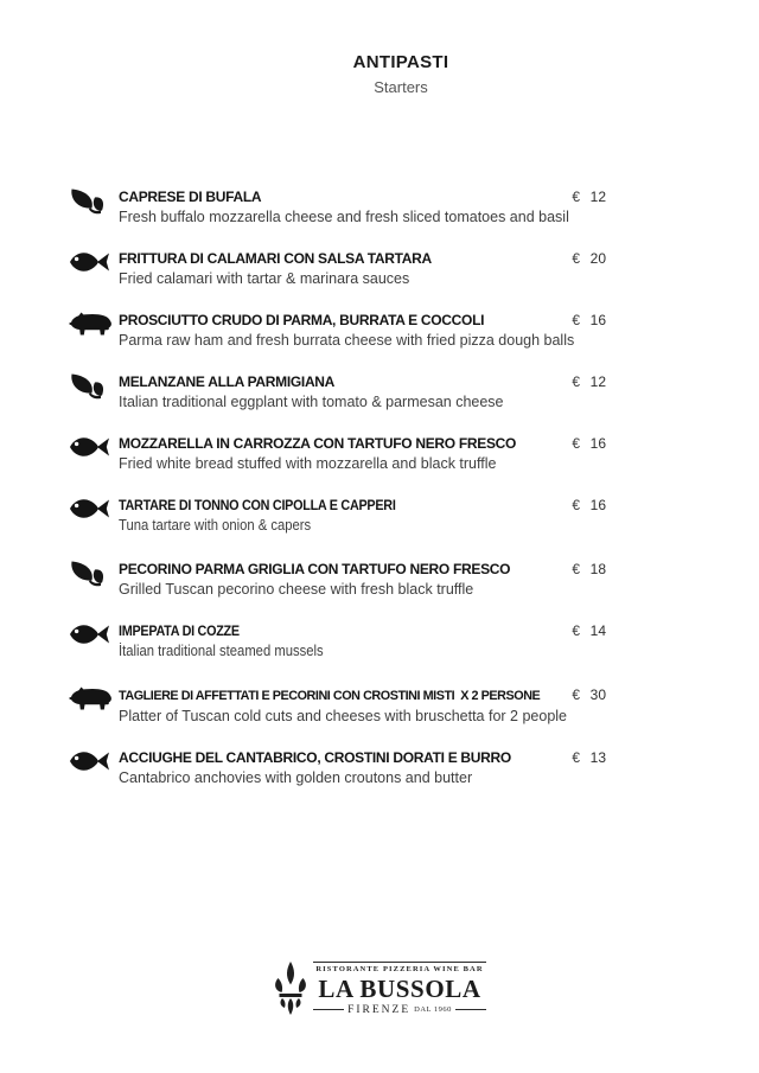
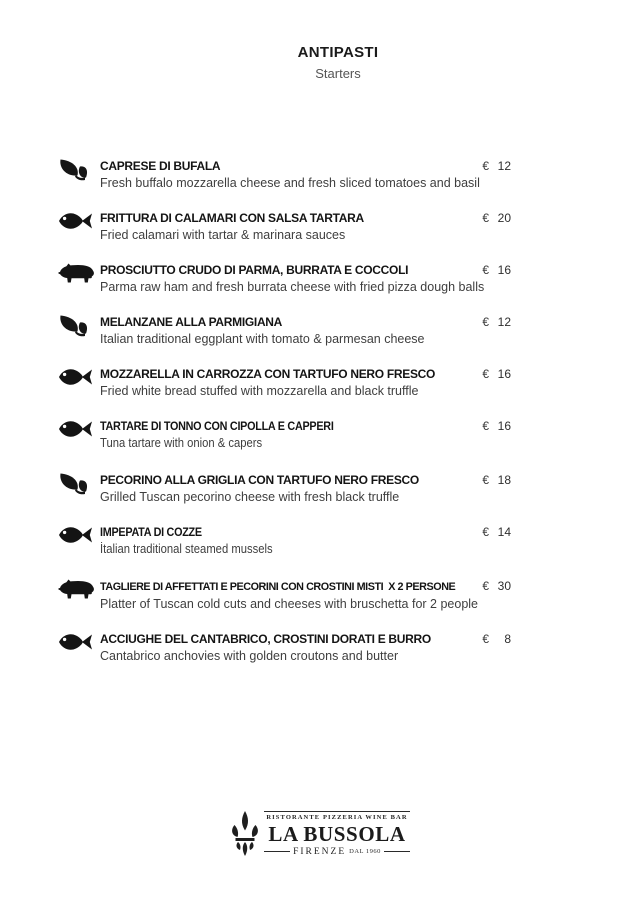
  ANTIPASTI
  Starters
  CAPRESE DI BUFALA
  €
  12
  Fresh buffalo mozzarella cheese and fresh sliced tomatoes and basil
  FRITTURA DI CALAMARI CON SALSA TARTARA
  €
  20
  Fried calamari with tartar & marinara sauces
  PROSCIUTTO CRUDO DI PARMA, BURRATA E COCCOLI
  €
  16
  Parma raw ham and fresh burrata cheese with fried pizza dough balls
  MELANZANE ALLA PARMIGIANA
  €
  12
  Italian traditional eggplant with tomato & parmesan cheese
  MOZZARELLA IN CARROZZA CON TARTUFO NERO FRESCO
  €
  16
  Fried white bread stuffed with mozzarella and black truffle
  TARTARE DI TONNO CON CIPOLLA E CAPPERI
  €
  16
  Tuna tartare with onion & capers
- PECORINO PARMA GRIGLIA CON TARTUFO NERO FRESCO
+ PECORINO ALLA GRIGLIA CON TARTUFO NERO FRESCO
  €
  18
  Grilled Tuscan pecorino cheese with fresh black truffle
  IMPEPATA DI COZZE
  €
  14
  İtalian traditional steamed mussels
  TAGLIERE DI AFFETTATI E PECORINI CON CROSTINI MISTI X 2 PERSONE
  €
  30
  Platter of Tuscan cold cuts and cheeses with bruschetta for 2 people
  ACCIUGHE DEL CANTABRICO, CROSTINI DORATI E BURRO
  €
- 13
+ 8
  Cantabrico anchovies with golden croutons and butter
  LA BUSSOLA
  FIRENZE
